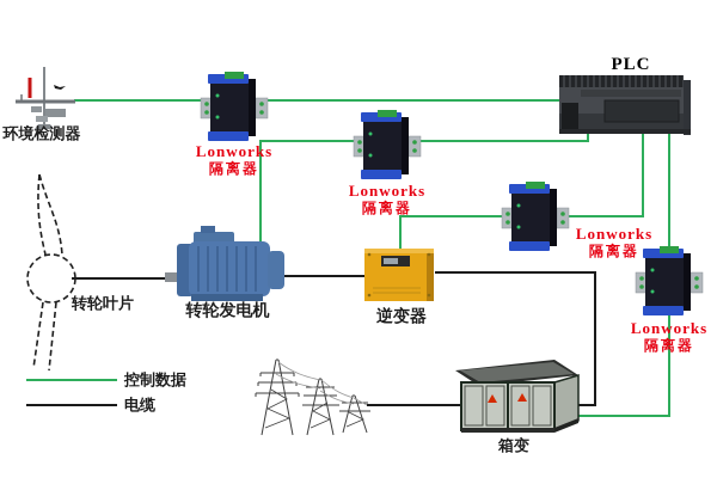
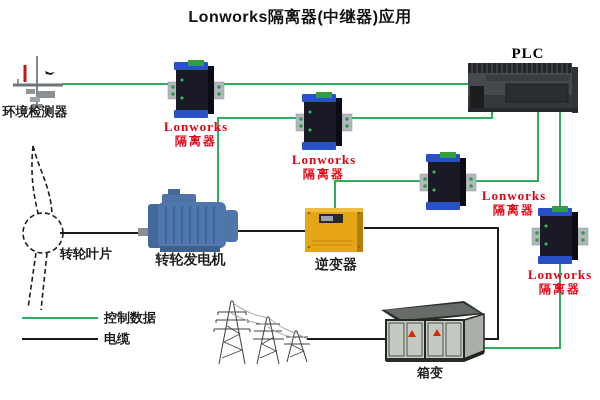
+ Lonworks隔离器(中继器)应用
  环境检测器
  转轮叶片
  转轮发电机
  逆变器
  箱变
  PLC
  Lonworks
  隔离器
  Lonworks
  隔离器
  Lonworks
  隔离器
  Lonworks
  隔离器
  控制数据
  电缆
